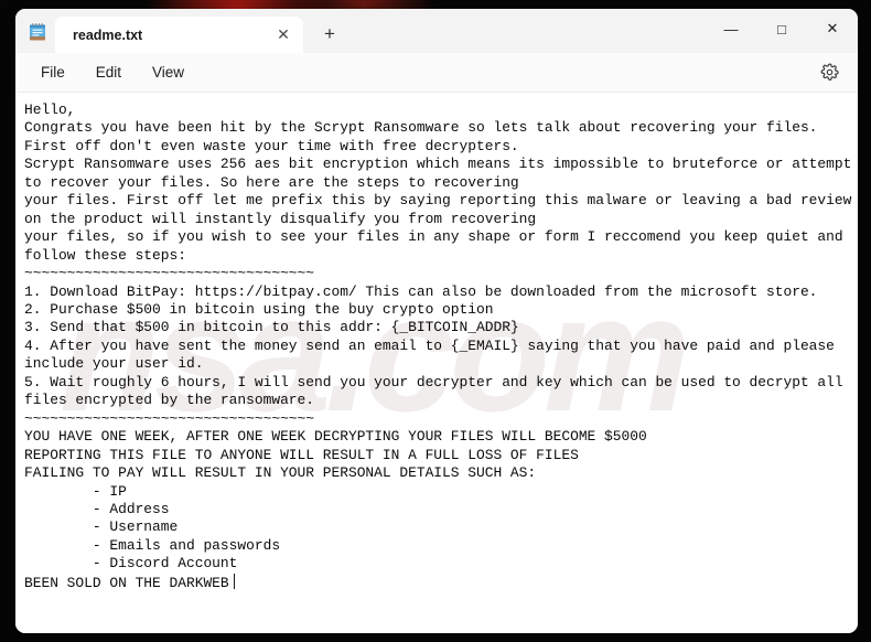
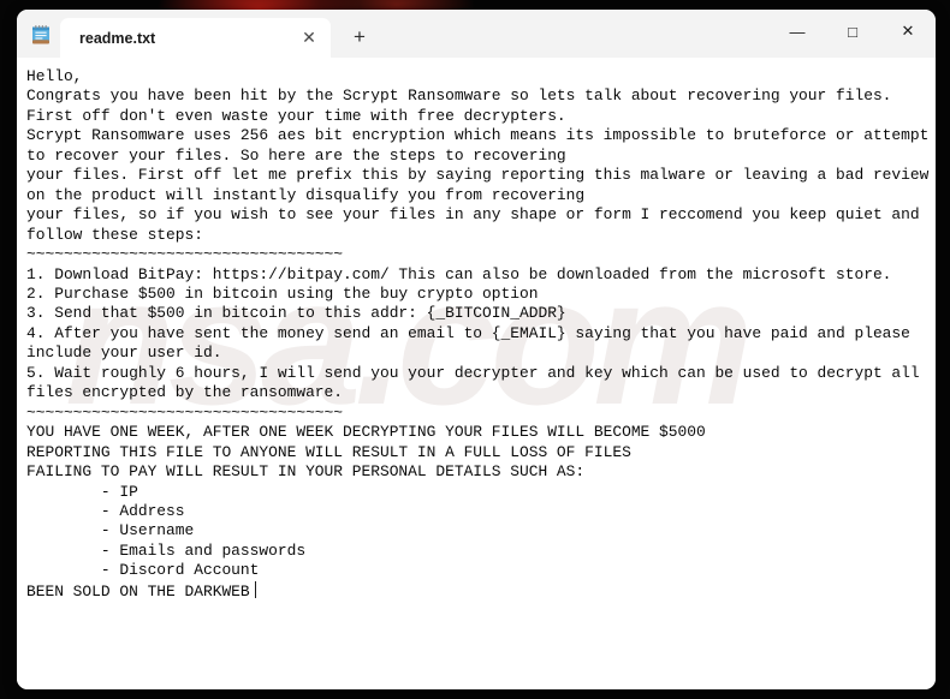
  readme.txt
  ✕
  +
  —
  □
  ✕
- File
- Edit
- View
  nsa.com
  Hello,
  Congrats you have been hit by the Scrypt Ransomware so lets talk about recovering your files.
  First off don't even waste your time with free decrypters.
  Scrypt Ransomware uses 256 aes bit encryption which means its impossible to bruteforce or attempt
  to recover your files. So here are the steps to recovering
  your files. First off let me prefix this by saying reporting this malware or leaving a bad review
  on the product will instantly disqualify you from recovering
  your files, so if you wish to see your files in any shape or form I reccomend you keep quiet and
  follow these steps:
  ~~~~~~~~~~~~~~~~~~~~~~~~~~~~~~~~~~
  1. Download BitPay: https://bitpay.com/ This can also be downloaded from the microsoft store.
  2. Purchase $500 in bitcoin using the buy crypto option
  3. Send that $500 in bitcoin to this addr: {_BITCOIN_ADDR}
  4. After you have sent the money send an email to {_EMAIL} saying that you have paid and please
  include your user id.
  5. Wait roughly 6 hours, I will send you your decrypter and key which can be used to decrypt all
  files encrypted by the ransomware.
  ~~~~~~~~~~~~~~~~~~~~~~~~~~~~~~~~~~
  YOU HAVE ONE WEEK, AFTER ONE WEEK DECRYPTING YOUR FILES WILL BECOME $5000
  REPORTING THIS FILE TO ANYONE WILL RESULT IN A FULL LOSS OF FILES
  FAILING TO PAY WILL RESULT IN YOUR PERSONAL DETAILS SUCH AS:
  - IP
  - Address
  - Username
  - Emails and passwords
  - Discord Account
  BEEN SOLD ON THE DARKWEB
